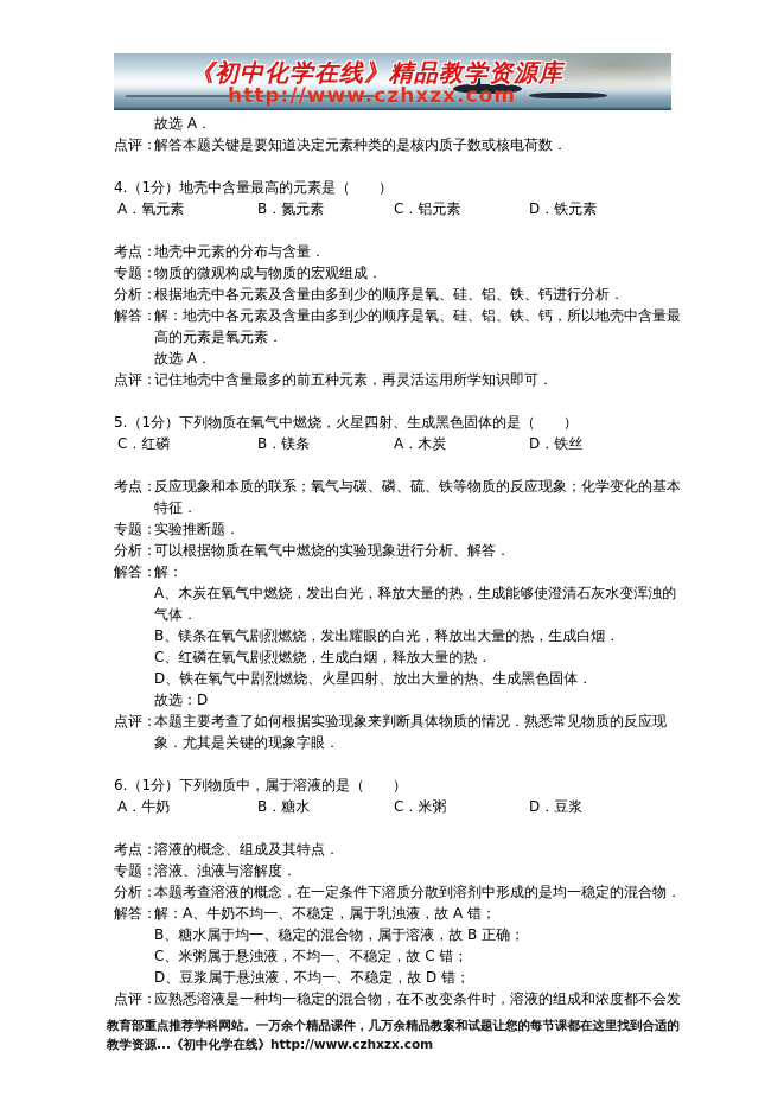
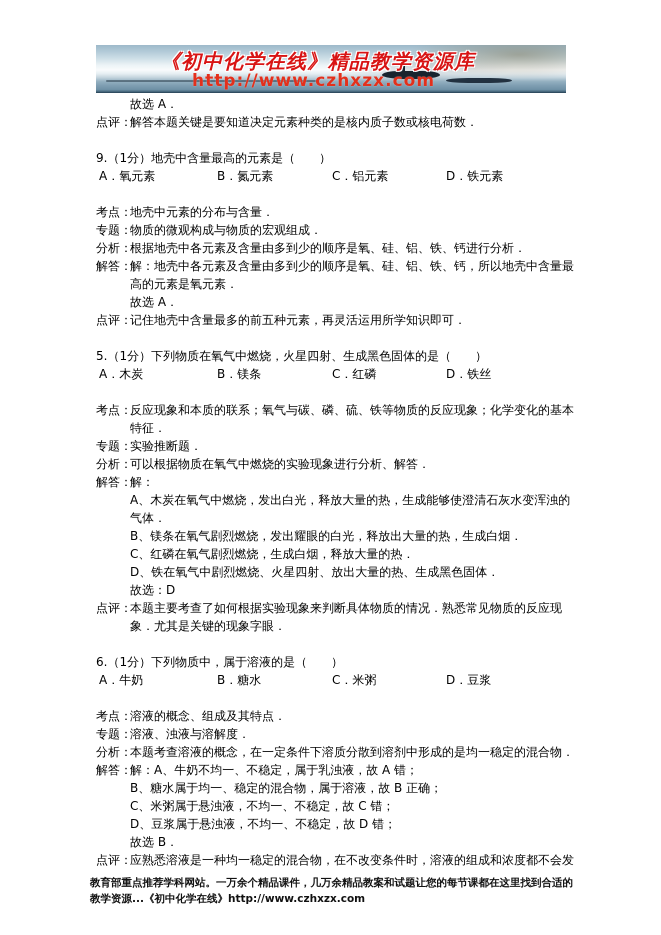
  《初中化学在线》精品教学资源库
  http://www.czhxzx.com
  故选 A．
  点评：
  解答本题关键是要知道决定元素种类的是核内质子数或核电荷数．
- 4.（1分）地壳中含量最高的元素是（ ）
+ 9.（1分）地壳中含量最高的元素是（ ）
  A．氧元素
  B．氮元素
  C．铝元素
  D．铁元素
  考点：
  地壳中元素的分布与含量．
  专题：
  物质的微观构成与物质的宏观组成．
  分析：
  根据地壳中各元素及含量由多到少的顺序是氧、硅、铝、铁、钙进行分析．
  解答：
  解：地壳中各元素及含量由多到少的顺序是氧、硅、铝、铁、钙，所以地壳中含量最
  高的元素是氧元素．
  故选 A．
  点评：
  记住地壳中含量最多的前五种元素，再灵活运用所学知识即可．
  5.（1分）下列物质在氧气中燃烧，火星四射、生成黑色固体的是（ ）
- C．红磷
+ A．木炭
  B．镁条
- A．木炭
+ C．红磷
  D．铁丝
  考点：
  反应现象和本质的联系；氧气与碳、磷、硫、铁等物质的反应现象；化学变化的基本
  特征．
  专题：
  实验推断题．
  分析：
  可以根据物质在氧气中燃烧的实验现象进行分析、解答．
  解答：
  解：
  A、木炭在氧气中燃烧，发出白光，释放大量的热，生成能够使澄清石灰水变浑浊的
  气体．
  B、镁条在氧气剧烈燃烧，发出耀眼的白光，释放出大量的热，生成白烟．
  C、红磷在氧气剧烈燃烧，生成白烟，释放大量的热．
  D、铁在氧气中剧烈燃烧、火星四射、放出大量的热、生成黑色固体．
  故选：D
  点评：
  本题主要考查了如何根据实验现象来判断具体物质的情况．熟悉常见物质的反应现
  象．尤其是关键的现象字眼．
  6.（1分）下列物质中，属于溶液的是（ ）
  A．牛奶
  B．糖水
  C．米粥
  D．豆浆
  考点：
  溶液的概念、组成及其特点．
  专题：
  溶液、浊液与溶解度．
  分析：
  本题考查溶液的概念，在一定条件下溶质分散到溶剂中形成的是均一稳定的混合物．
  解答：
  解：A、牛奶不均一、不稳定，属于乳浊液，故 A 错；
  B、糖水属于均一、稳定的混合物，属于溶液，故 B 正确；
  C、米粥属于悬浊液，不均一、不稳定，故 C 错；
  D、豆浆属于悬浊液，不均一、不稳定，故 D 错；
+ 故选 B．
  点评：
  应熟悉溶液是一种均一稳定的混合物，在不改变条件时，溶液的组成和浓度都不会发
  教育部重点推荐学科网站。一万余个精品课件，几万余精品教案和试题让您的每节课都在这里找到合适的
  教学资源...《初中化学在线》http://www.czhxzx.com
